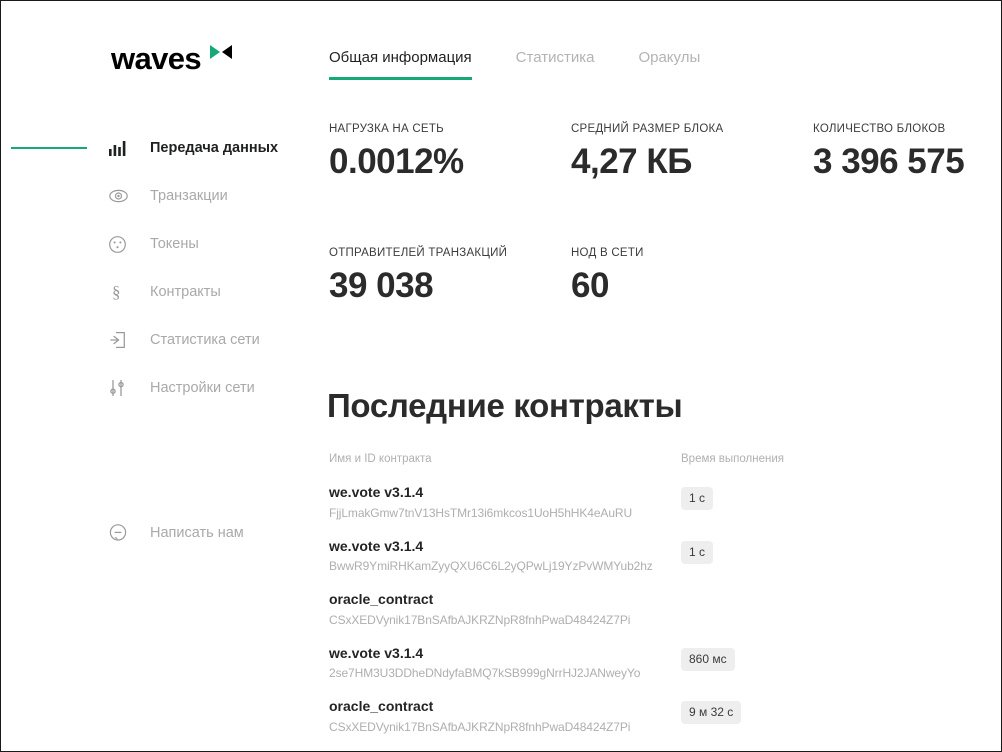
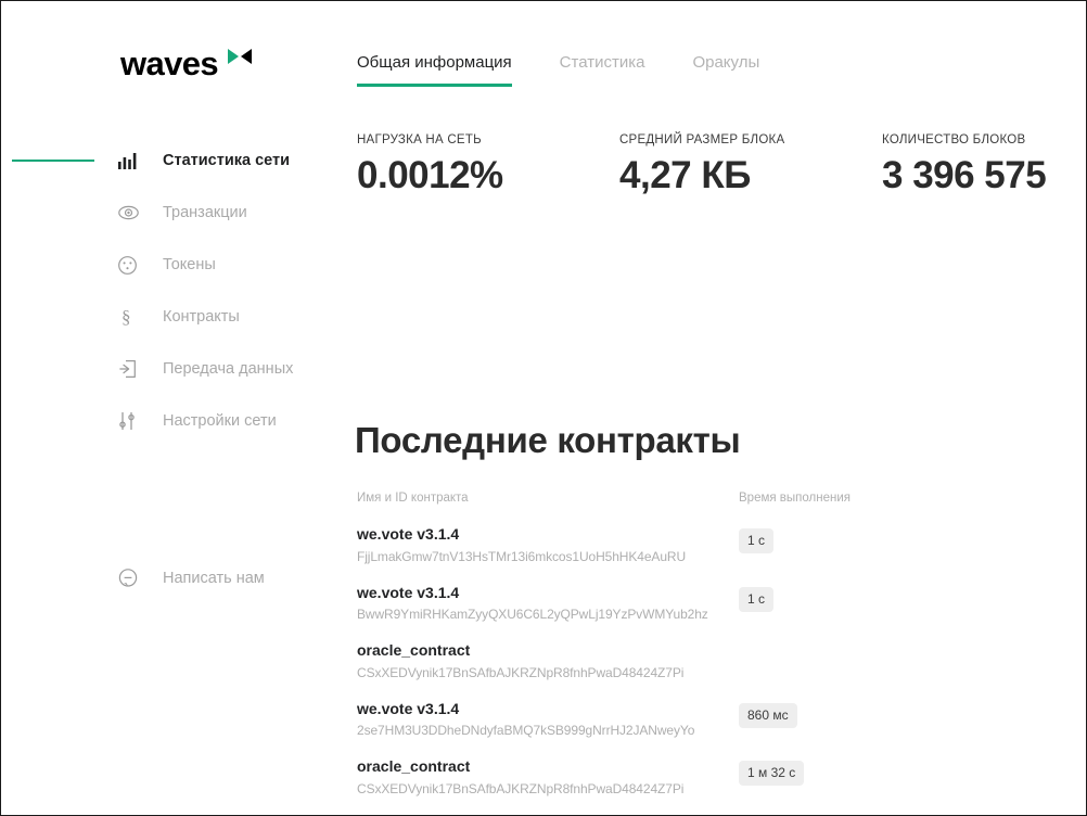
  waves
  Общая информация
  Статистика
  Оракулы
- Передача данных
+ Статистика сети
  Транзакции
  Токены
  §
  Контракты
- Статистика сети
+ Передача данных
  Настройки сети
  Написать нам
  НАГРУЗКА НА СЕТЬ
  0.0012%
  СРЕДНИЙ РАЗМЕР БЛОКА
  4,27 КБ
  КОЛИЧЕСТВО БЛОКОВ
  3 396 575
- ОТПРАВИТЕЛЕЙ ТРАНЗАКЦИЙ
- 39 038
- НОД В СЕТИ
- 60
  Последние контракты
  Имя и ID контракта
  Время выполнения
  we.vote v3.1.4
  FjjLmakGmw7tnV13HsTMr13i6mkcos1UoH5hHK4eAuRU
  1 с
  we.vote v3.1.4
  BwwR9YmiRHKamZyyQXU6C6L2yQPwLj19YzPvWMYub2hz
  1 с
  oracle_contract
  CSxXEDVynik17BnSAfbAJKRZNpR8fnhPwaD48424Z7Pi
  we.vote v3.1.4
  2se7HM3U3DDheDNdyfaBMQ7kSB999gNrrHJ2JANweyYo
  860 мс
  oracle_contract
  CSxXEDVynik17BnSAfbAJKRZNpR8fnhPwaD48424Z7Pi
- 9 м 32 с
+ 1 м 32 с
